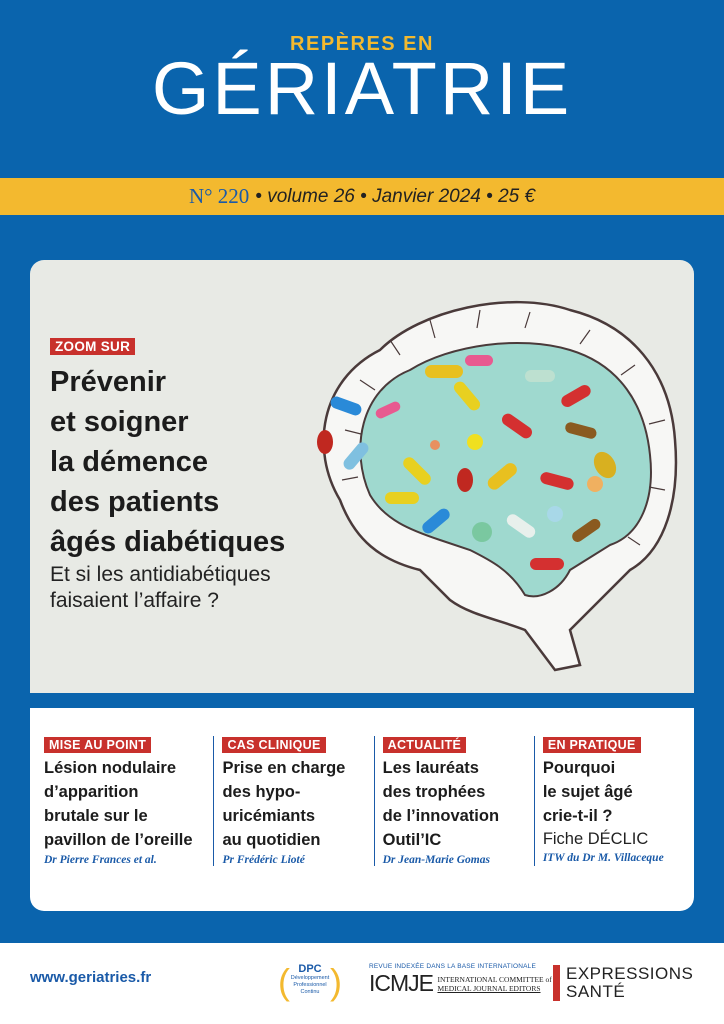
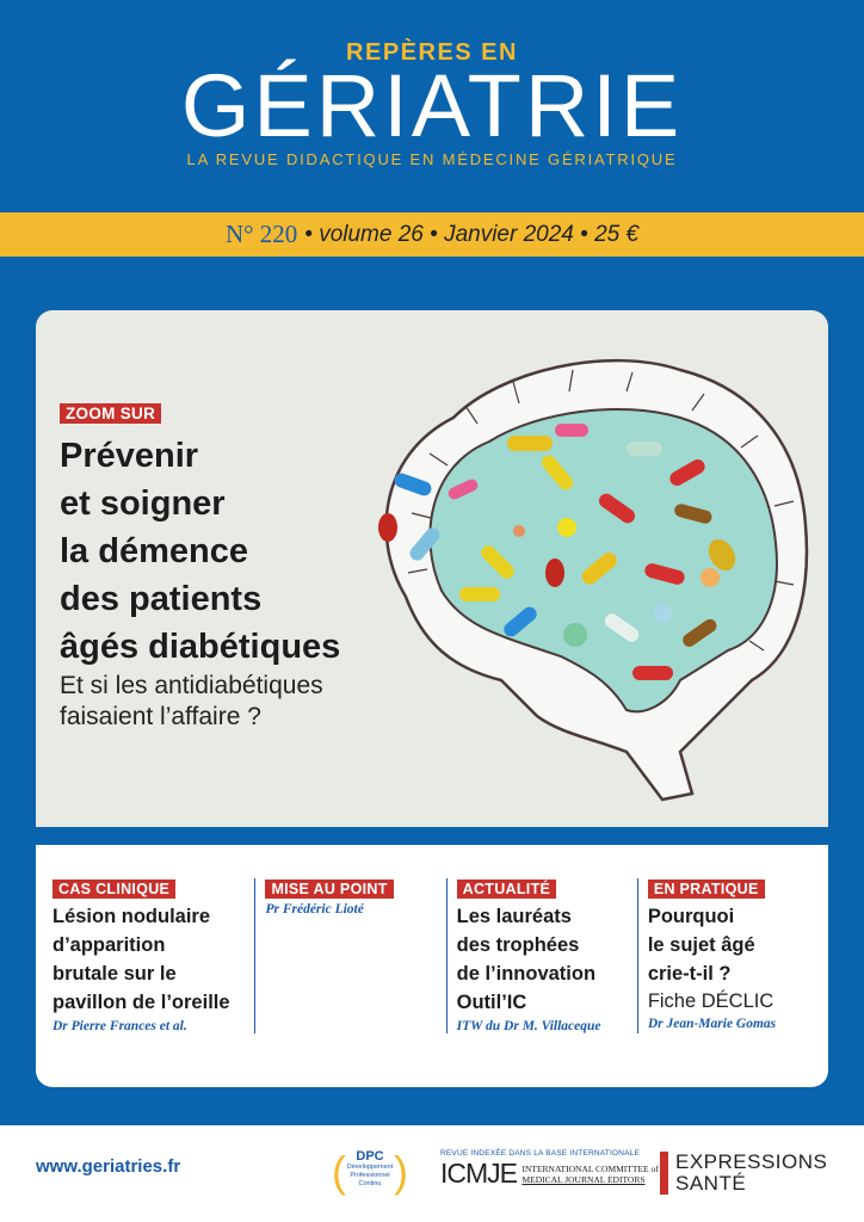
  REPÈRES EN
  GÉRIATRIE
+ LA REVUE DIDACTIQUE EN MÉDECINE GÉRIATRIQUE
  N° 220
  • volume 26 • Janvier 2024 • 25 €
  ZOOM SUR
  Prévenir
  et soigner
  la démence
  des patients
  âgés diabétiques
  Et si les antidiabétiques
  faisaient l’affaire ?
- MISE AU POINT
+ CAS CLINIQUE
  Lésion nodulaire
  d’apparition
  brutale sur le
  pavillon de l’oreille
  Dr Pierre Frances et al.
- CAS CLINIQUE
+ MISE AU POINT
- Prise en charge
- des hypo-
- uricémiants
- au quotidien
  Pr Frédéric Lioté
  ACTUALITÉ
  Les lauréats
  des trophées
  de l’innovation
  Outil’IC
- Dr Jean-Marie Gomas
+ ITW du Dr M. Villaceque
  EN PRATIQUE
  Pourquoi
  le sujet âgé
  crie-t-il ?
  Fiche DÉCLIC
- ITW du Dr M. Villaceque
+ Dr Jean-Marie Gomas
  www.geriatries.fr
  (
  )
  DPC
  ICMJE INTERNATIONAL COMMITTEE of
  MEDICAL JOURNAL EDITORS
  EXPRESSIONS
  SANTÉ
